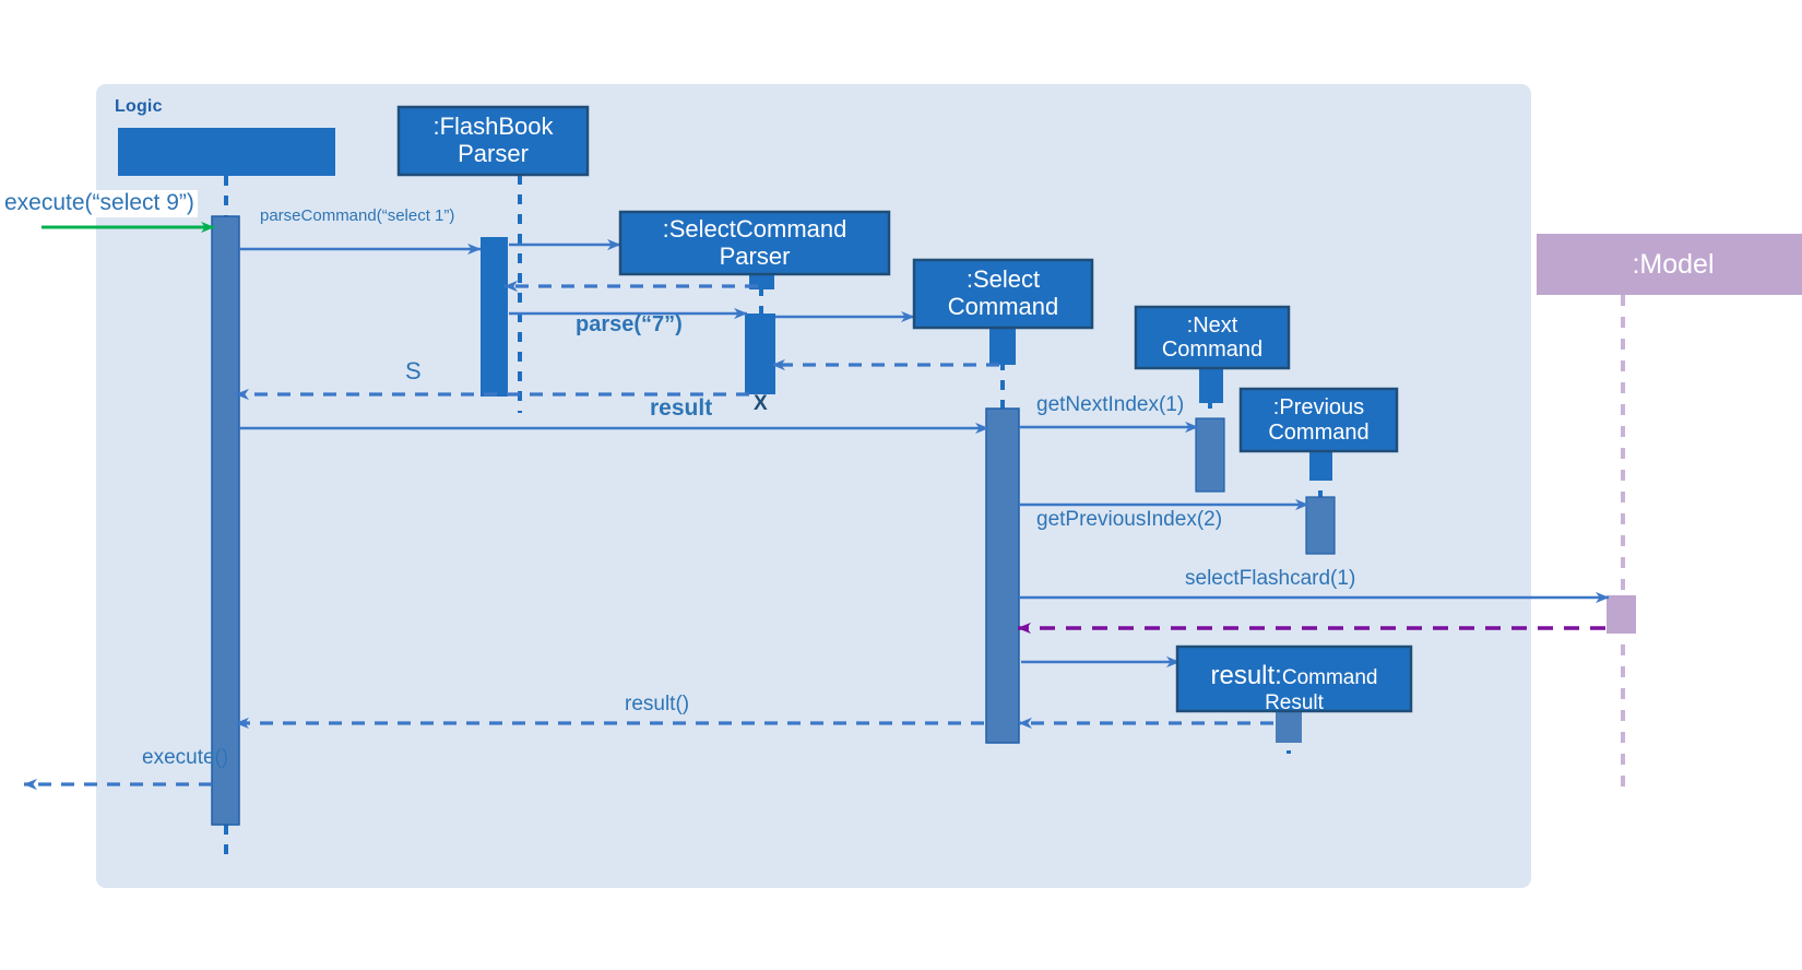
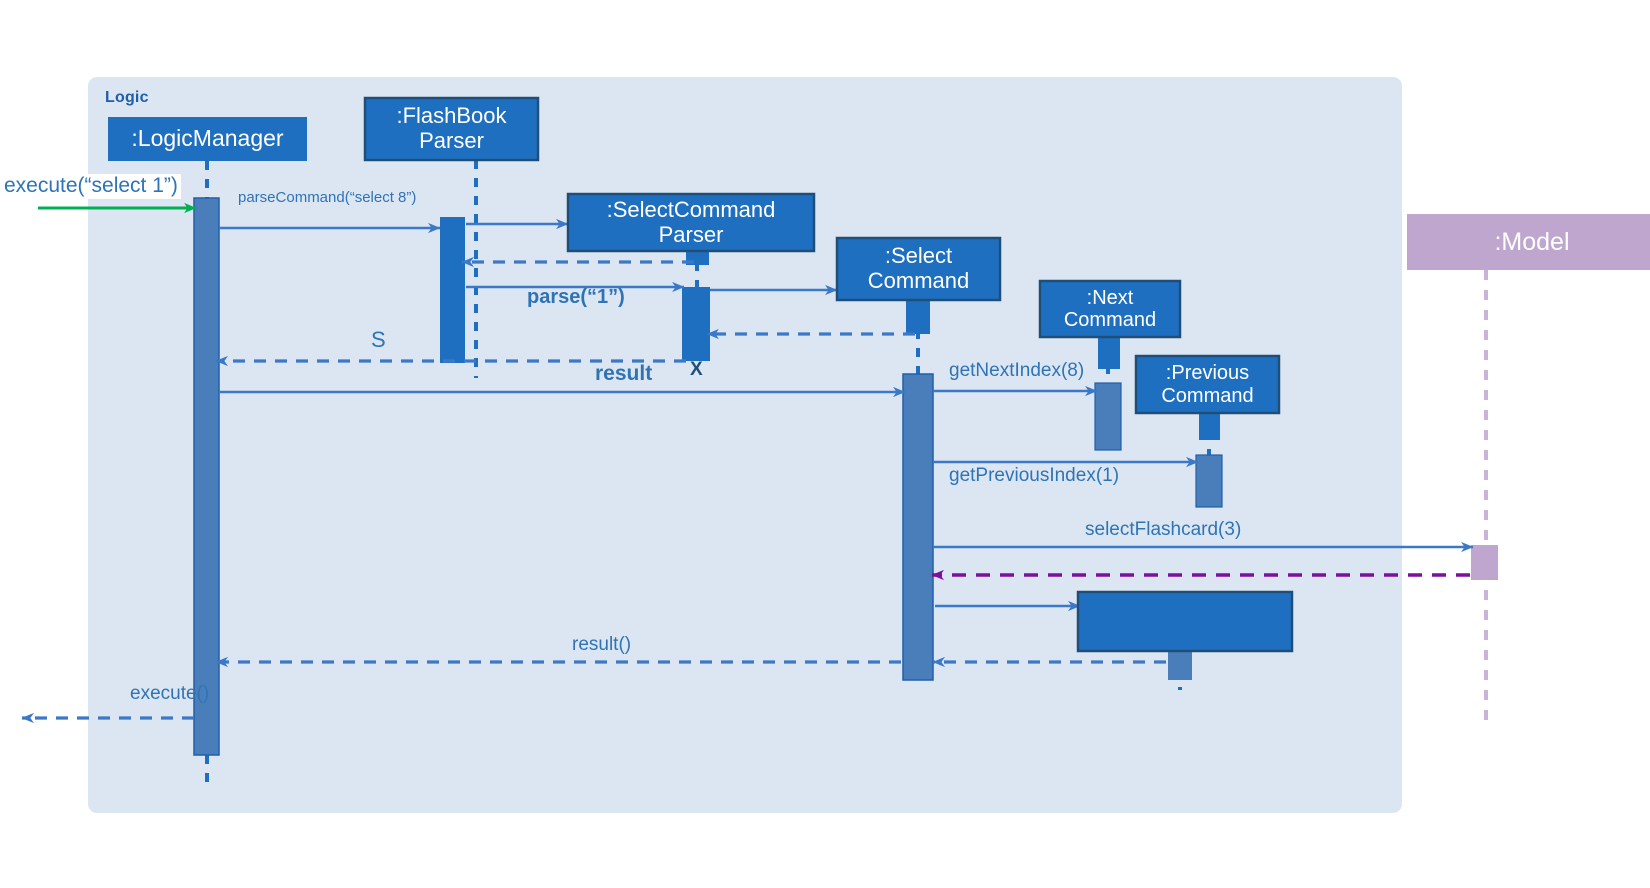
  Logic
+ :LogicManager
  :FlashBook
  Parser
  :SelectCommand
  Parser
  :Select
  Command
  :Next
  Command
  :Previous
  Command
- result:Command
- Result
  :Model
- execute(“select 9”)
+ execute(“select 1”)
- parseCommand(“select 1”)
+ parseCommand(“select 8”)
- parse(“7”)
+ parse(“1”)
  S
  result
  X
- getNextIndex(1)
+ getNextIndex(8)
- getPreviousIndex(2)
+ getPreviousIndex(1)
- selectFlashcard(1)
+ selectFlashcard(3)
  result()
  execute()
